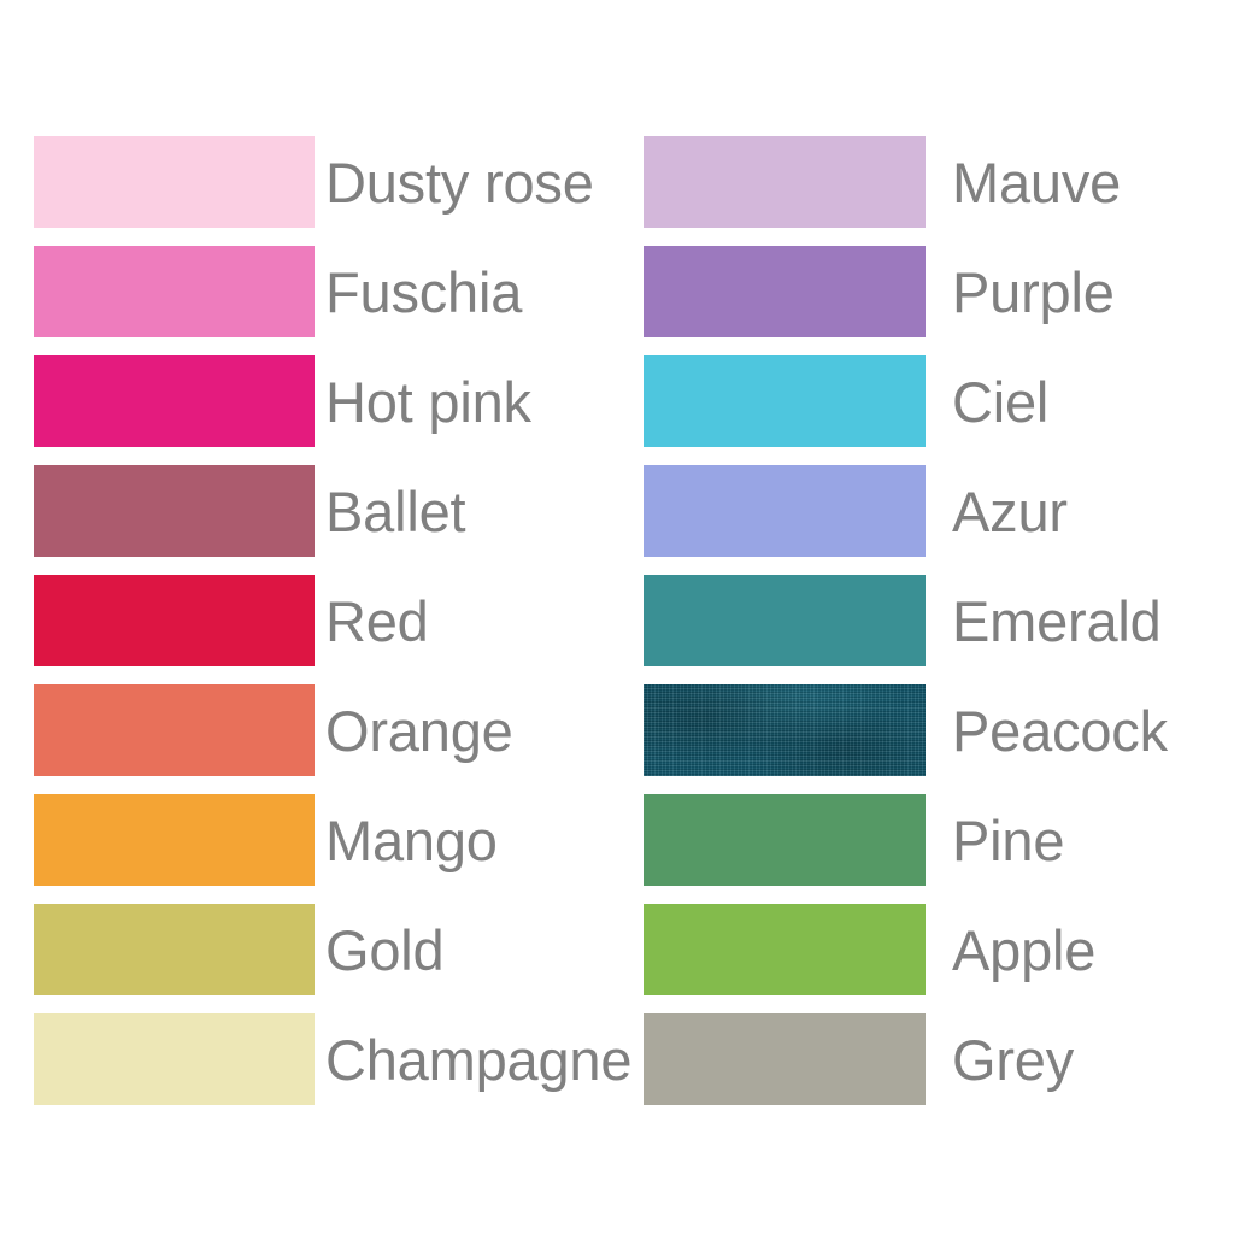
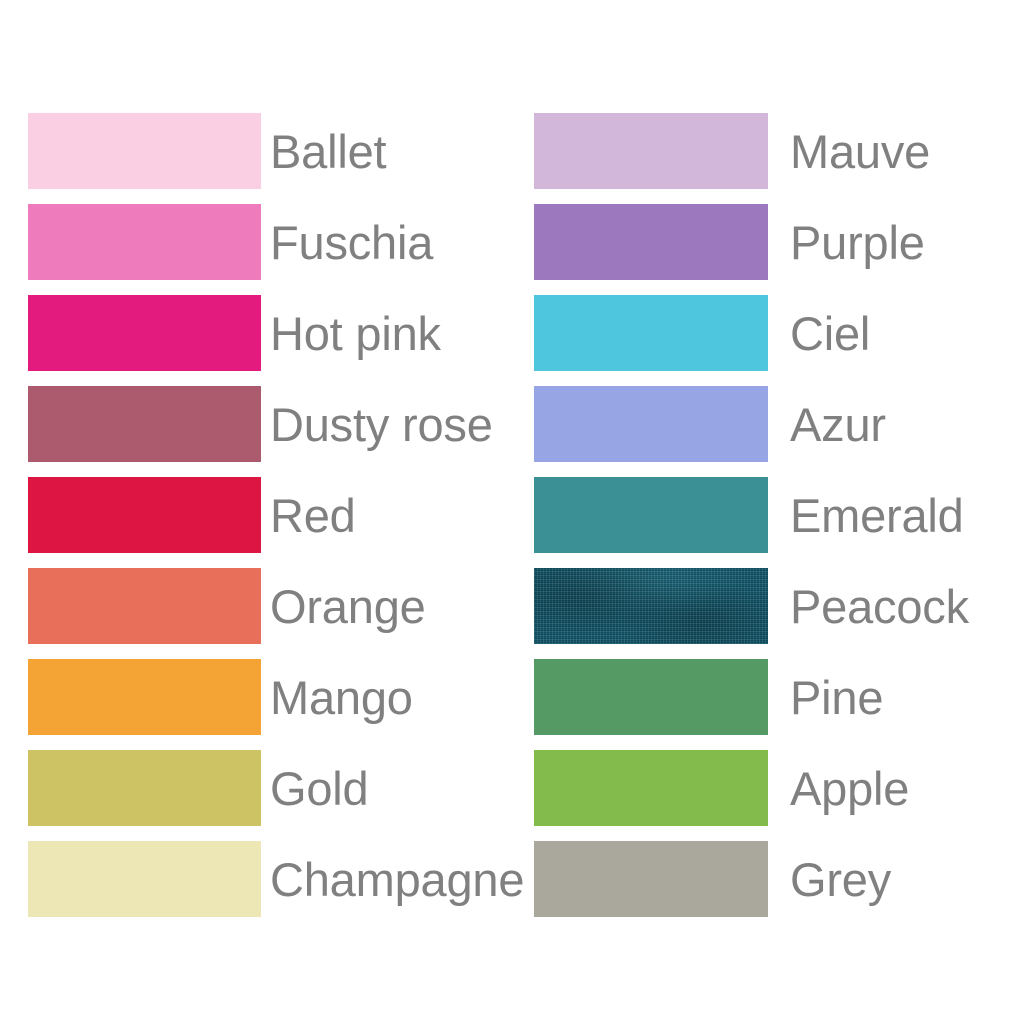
- Dusty rose
+ Ballet
  Fuschia
  Hot pink
- Ballet
+ Dusty rose
  Red
  Orange
  Mango
  Gold
  Champagne
  Mauve
  Purple
  Ciel
  Azur
  Emerald
  Peacock
  Pine
  Apple
  Grey
